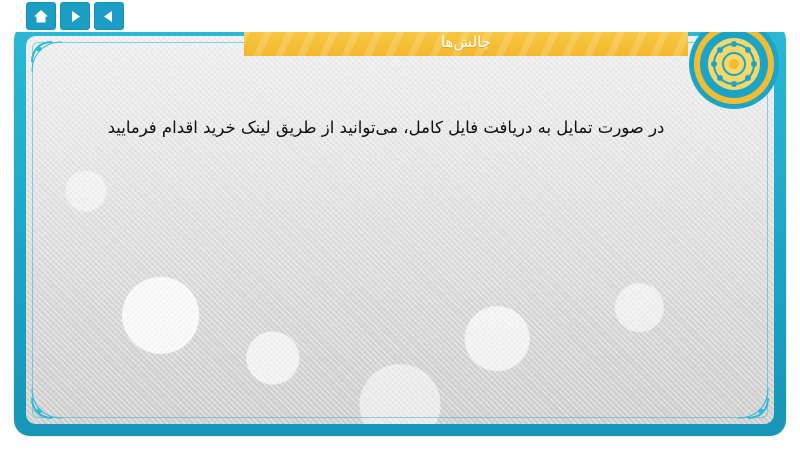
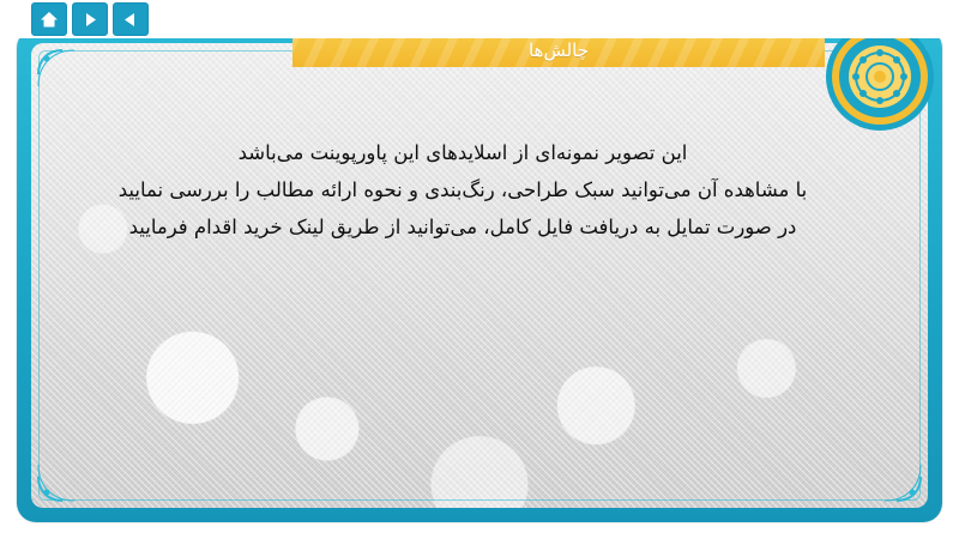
+ این تصویر نمونه‌ای از اسلایدهای این پاورپوینت می‌باشد
+ با مشاهده آن میتوانید سبک طراحی، رنگ‌بندی و نحوه ارائه مطالب را بررسی نمایید
  در صورت تمایل به دریافت فایل کامل، می‌توانید از طریق لینک خرید اقدام فرمایید
  چالش‌ها
